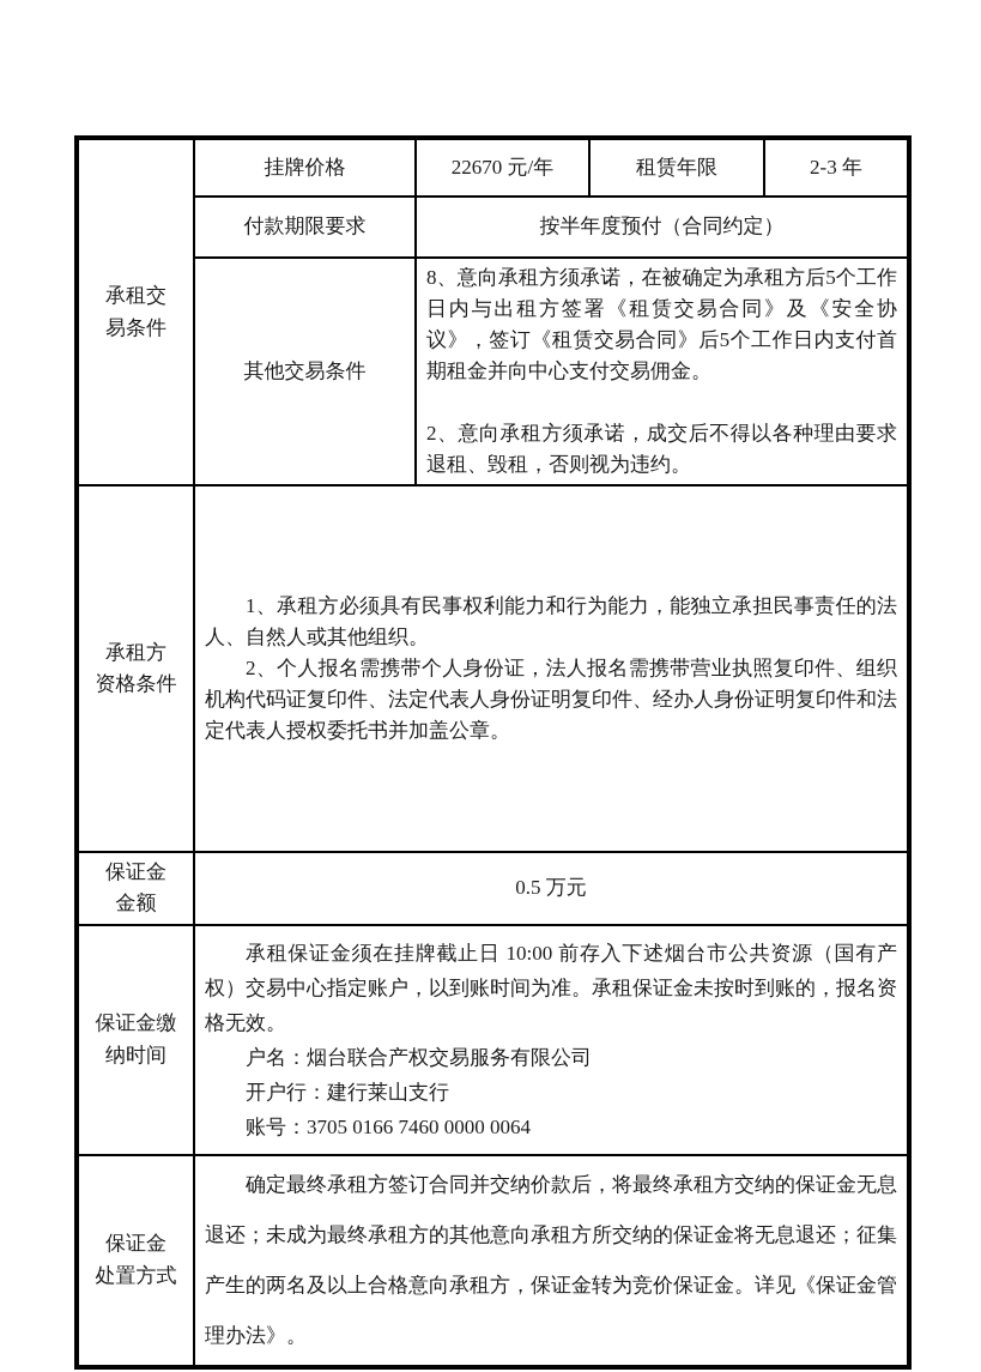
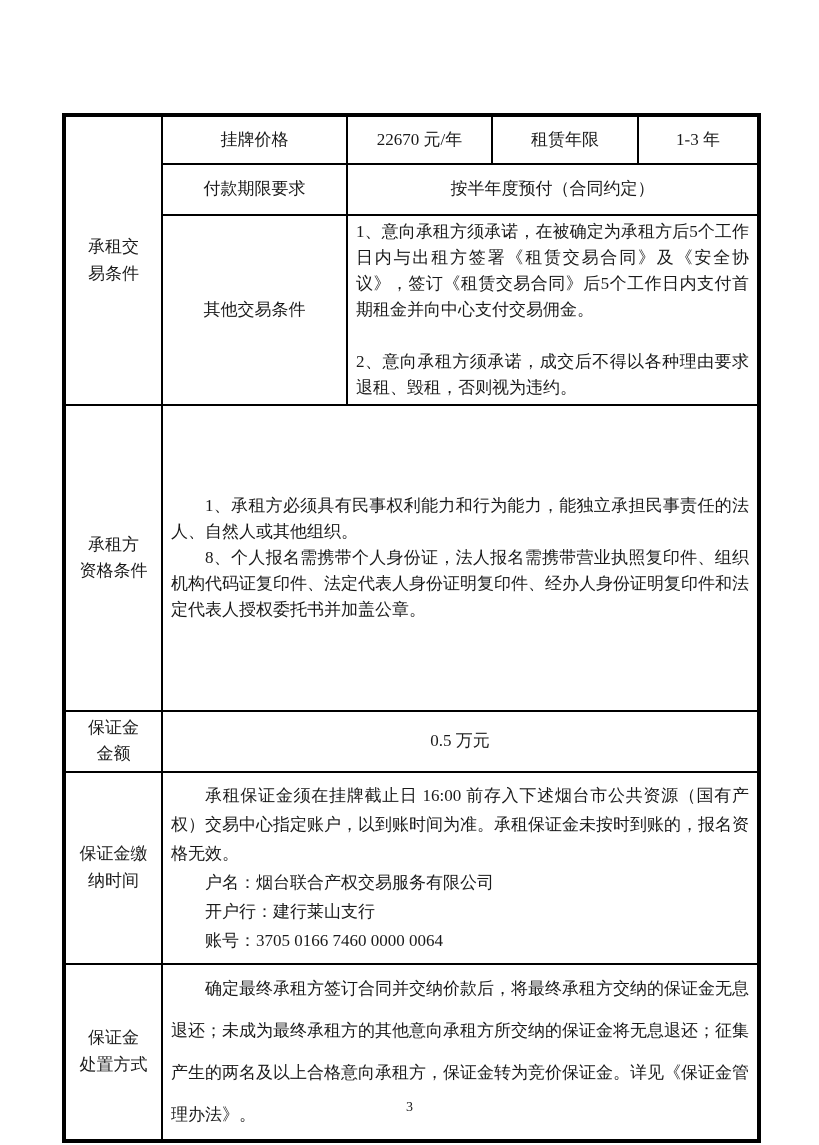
- 承租交 易条件	挂牌价格	22670 元/年	租赁年限	2-3 年
+ 承租交 易条件	挂牌价格	22670 元/年	租赁年限	1-3 年
  付款期限要求	按半年度预付（合同约定）
- 其他交易条件	8、意向承租方须承诺，在被确定为承租方后5个工作日内与出租方签署《租赁交易合同》及《安全协议》，签订《租赁交易合同》后5个工作日内支付首期租金并向中心支付交易佣金。 2、意向承租方须承诺，成交后不得以各种理由要求退租、毁租，否则视为违约。
+ 其他交易条件	1、意向承租方须承诺，在被确定为承租方后5个工作日内与出租方签署《租赁交易合同》及《安全协议》，签订《租赁交易合同》后5个工作日内支付首期租金并向中心支付交易佣金。 2、意向承租方须承诺，成交后不得以各种理由要求退租、毁租，否则视为违约。
- 承租方 资格条件	1、承租方必须具有民事权利能力和行为能力，能独立承担民事责任的法人、自然人或其他组织。 2、个人报名需携带个人身份证，法人报名需携带营业执照复印件、组织机构代码证复印件、法定代表人身份证明复印件、经办人身份证明复印件和法定代表人授权委托书并加盖公章。
+ 承租方 资格条件	1、承租方必须具有民事权利能力和行为能力，能独立承担民事责任的法人、自然人或其他组织。 8、个人报名需携带个人身份证，法人报名需携带营业执照复印件、组织机构代码证复印件、法定代表人身份证明复印件、经办人身份证明复印件和法定代表人授权委托书并加盖公章。
  保证金 金额	0.5 万元
- 保证金缴 纳时间	承租保证金须在挂牌截止日 10:00 前存入下述烟台市公共资源（国有产权）交易中心指定账户，以到账时间为准。承租保证金未按时到账的，报名资格无效。 户名：烟台联合产权交易服务有限公司 开户行：建行莱山支行 账号：3705 0166 7460 0000 0064
+ 保证金缴 纳时间	承租保证金须在挂牌截止日 16:00 前存入下述烟台市公共资源（国有产权）交易中心指定账户，以到账时间为准。承租保证金未按时到账的，报名资格无效。 户名：烟台联合产权交易服务有限公司 开户行：建行莱山支行 账号：3705 0166 7460 0000 0064
  保证金 处置方式	确定最终承租方签订合同并交纳价款后，将最终承租方交纳的保证金无息退还；未成为最终承租方的其他意向承租方所交纳的保证金将无息退还；征集产生的两名及以上合格意向承租方，保证金转为竞价保证金。详见《保证金管理办法》。
+ 3
